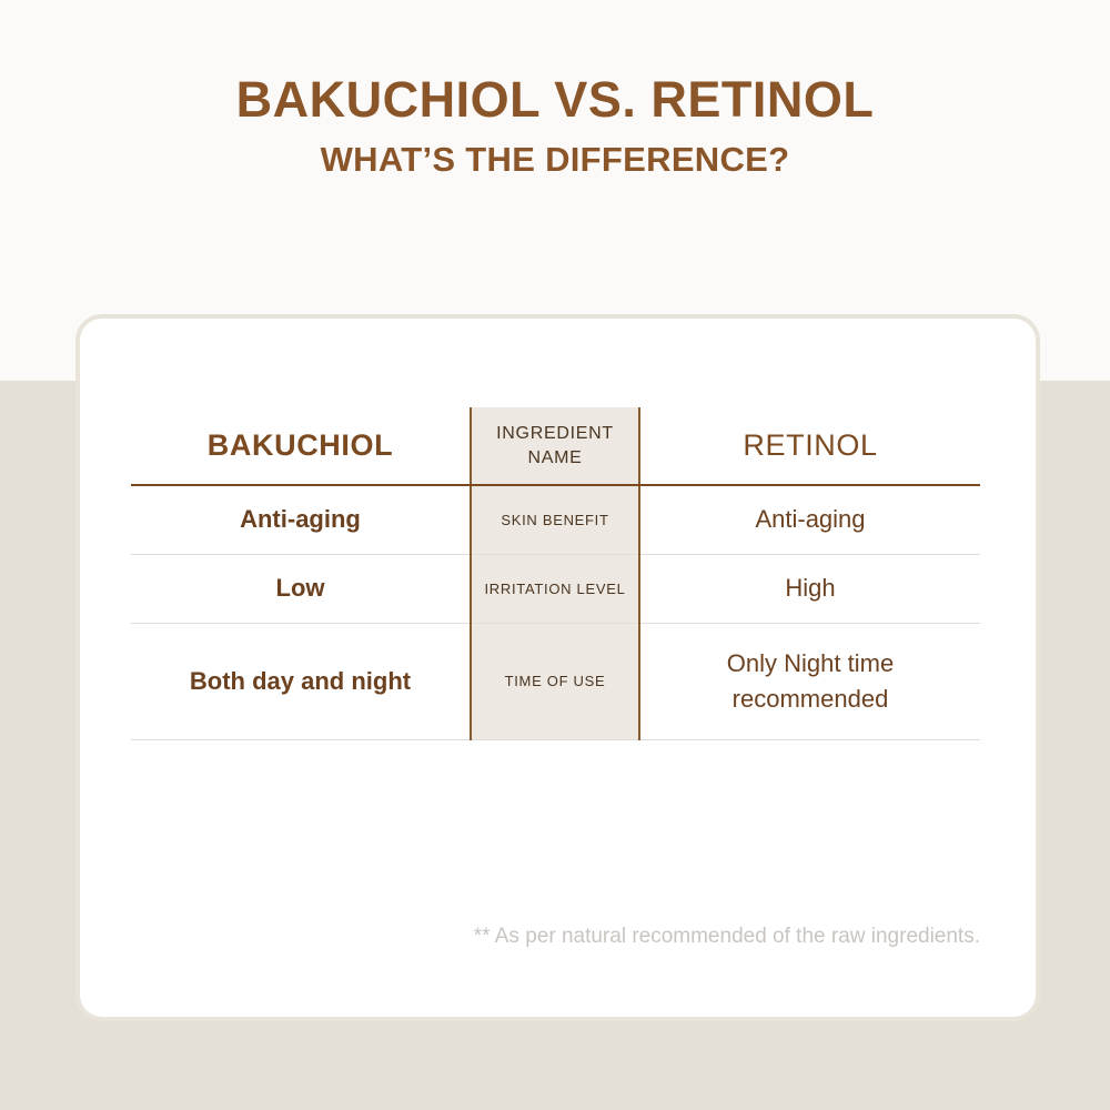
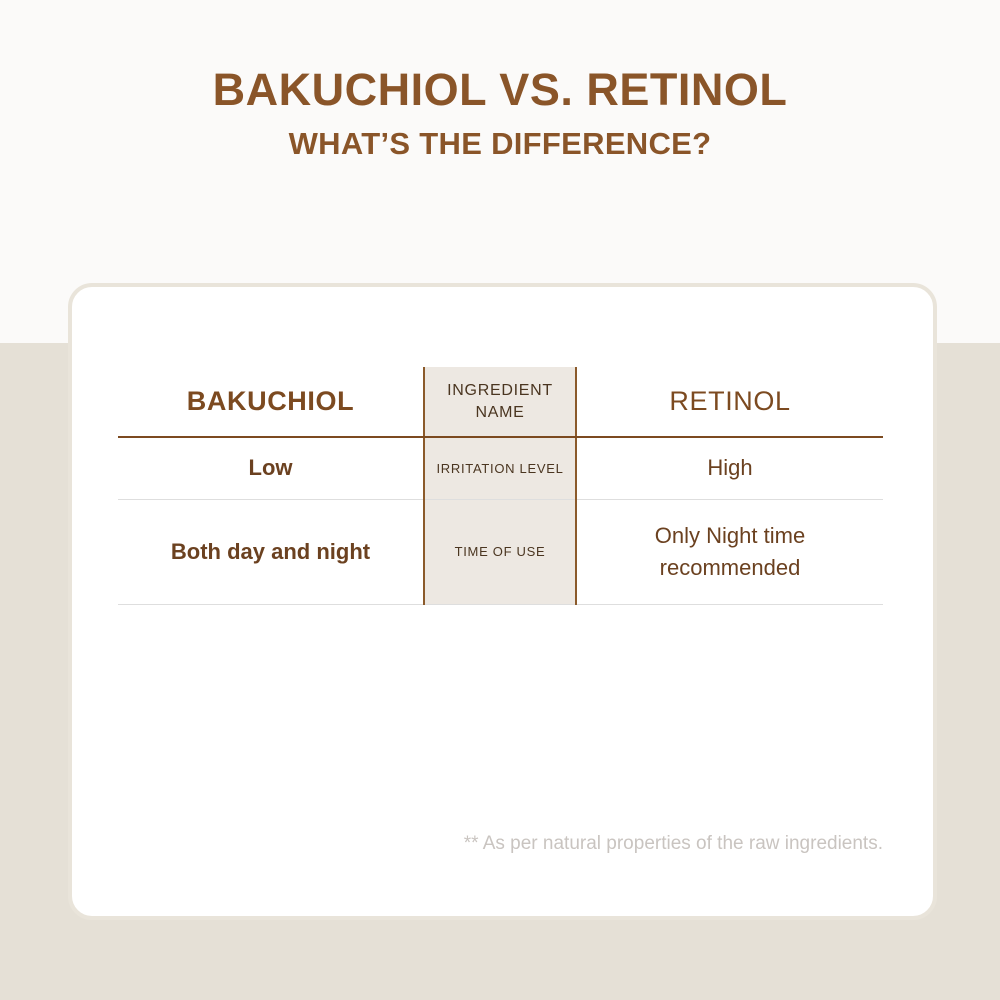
  BAKUCHIOL VS. RETINOL
  WHAT’S THE DIFFERENCE?
  BAKUCHIOL	INGREDIENT NAME	RETINOL
- Anti-aging	SKIN BENEFIT	Anti-aging
  Low	IRRITATION LEVEL	High
  Both day and night	TIME OF USE	Only Night time recommended
- ** As per natural recommended of the raw ingredients.
+ ** As per natural properties of the raw ingredients.
